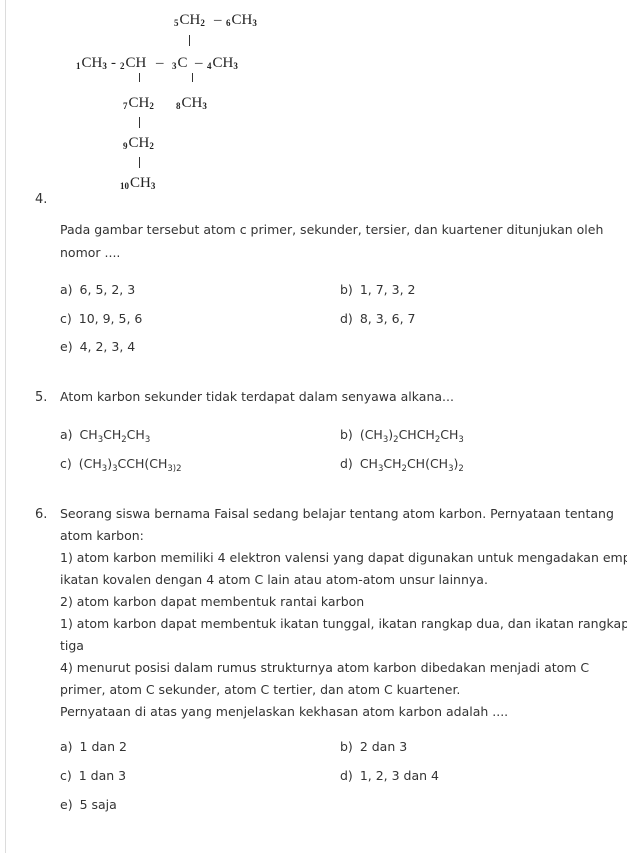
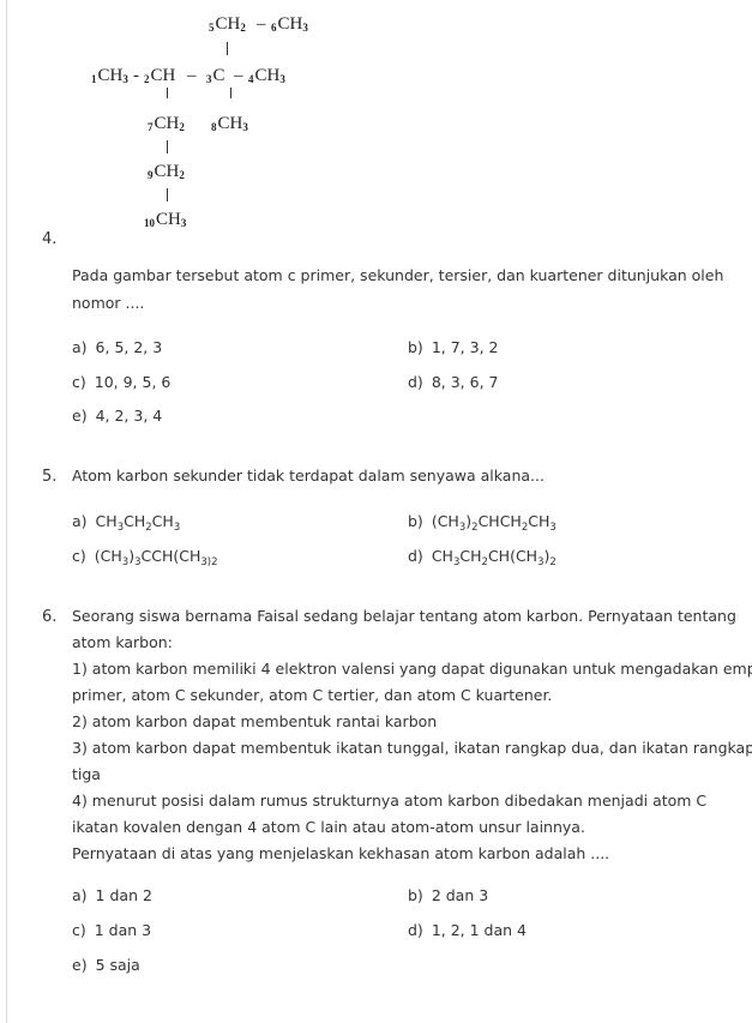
  5CH2
  –
  6CH3
  1CH3
  -
  2CH
  –
  3C
  –
  4CH3
  7CH2
  8CH3
  9CH2
  10CH3
  4.
  Pada gambar tersebut atom c primer, sekunder, tersier, dan kuartener ditunjukan oleh
  nomor ....
  a) 6, 5, 2, 3
  b) 1, 7, 3, 2
  c) 10, 9, 5, 6
  d) 8, 3, 6, 7
  e) 4, 2, 3, 4
  5.
  Atom karbon sekunder tidak terdapat dalam senyawa alkana...
  a) CH3CH2CH3
  b) (CH3)2CHCH2CH3
  c) (CH3)3CCH(CH3)2
  d) CH3CH2CH(CH3)2
  6.
  Seorang siswa bernama Faisal sedang belajar tentang atom karbon. Pernyataan tentang
  atom karbon:
  1) atom karbon memiliki 4 elektron valensi yang dapat digunakan untuk mengadakan em
- ikatan kovalen dengan 4 atom C lain atau atom-atom unsur lainnya.
+ primer, atom C sekunder, atom C tertier, dan atom C kuartener.
  2) atom karbon dapat membentuk rantai karbon
- 1) atom karbon dapat membentuk ikatan tunggal, ikatan rangkap dua, dan ikatan rangkap
+ 3) atom karbon dapat membentuk ikatan tunggal, ikatan rangkap dua, dan ikatan rangkap
  tiga
  4) menurut posisi dalam rumus strukturnya atom karbon dibedakan menjadi atom C
- primer, atom C sekunder, atom C tertier, dan atom C kuartener.
+ ikatan kovalen dengan 4 atom C lain atau atom-atom unsur lainnya.
  Pernyataan di atas yang menjelaskan kekhasan atom karbon adalah ....
  a) 1 dan 2
  b) 2 dan 3
  c) 1 dan 3
- d) 1, 2, 3 dan 4
+ d) 1, 2, 1 dan 4
  e) 5 saja
